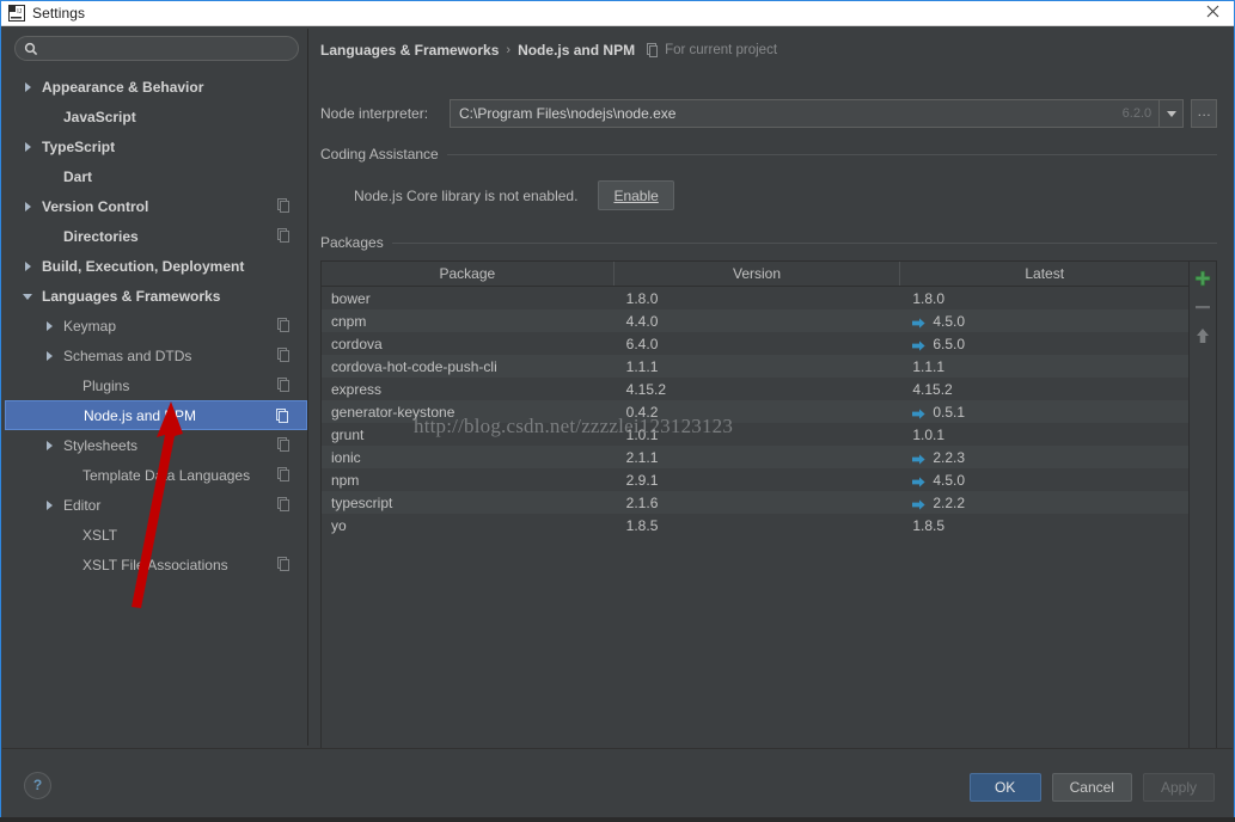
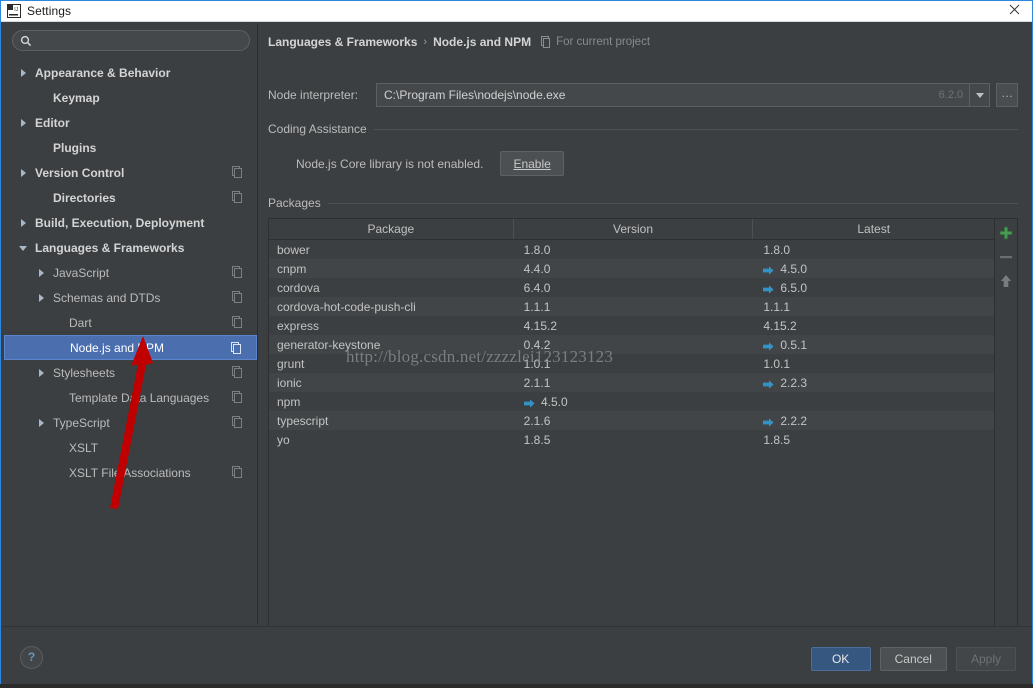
  Settings
  Appearance & Behavior
- JavaScript
+ Keymap
- TypeScript
+ Editor
- Dart
+ Plugins
  Version Control
  Directories
  Build, Execution, Deployment
  Languages & Frameworks
- Keymap
+ JavaScript
  Schemas and DTDs
- Plugins
+ Dart
  Node.js andPM
  Stylesheets
  Template Da Languages
- Editor
+ TypeScript
  XSLT
  XSLT Fil Associations
  Languages & Frameworks
  ›
  Node.js and NPM
  For current project
  Node interpreter:
  C:\Program Files\nodejs\node.exe
  6.2.0
  …
  Coding Assistance
  Node.js Core library is not enabled.
  Enable
  Packages
  Package
  Version
  Latest
  bower
  1.8.0
  1.8.0
  cnpm
  4.4.0
  4.5.0
  cordova
  6.4.0
  6.5.0
  cordova-hot-code-push-cli
  1.1.1
  1.1.1
  express
  4.15.2
  4.15.2
  generator-keystone
  0.4.2
  0.5.1
  grunt
  1.0.1
  1.0.1
  ionic
  2.1.1
  2.2.3
  npm
- 2.9.1
  4.5.0
  typescript
  2.1.6
  2.2.2
  yo
  1.8.5
  1.8.5
  ?
  OK
  Cancel
  Apply
  http://blog.csdn.net/zzzzlei123123123
